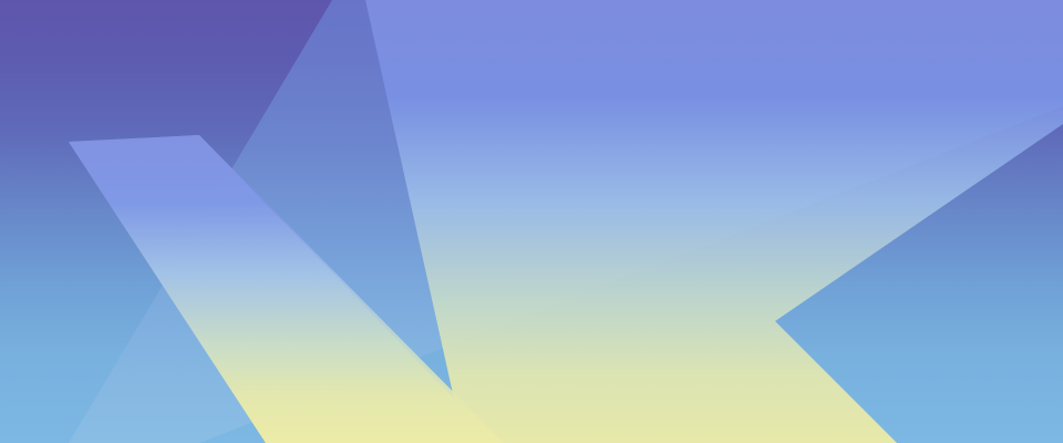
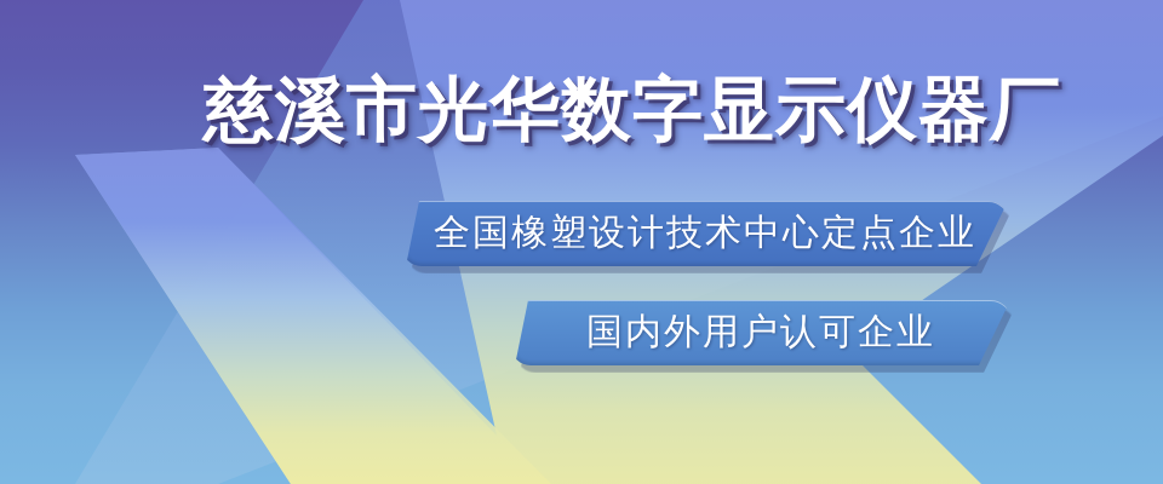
+ 慈溪市光华数字显示仪器厂
+ 全国橡塑设计技术中心定点企业
+ 国内外用户认可企业
